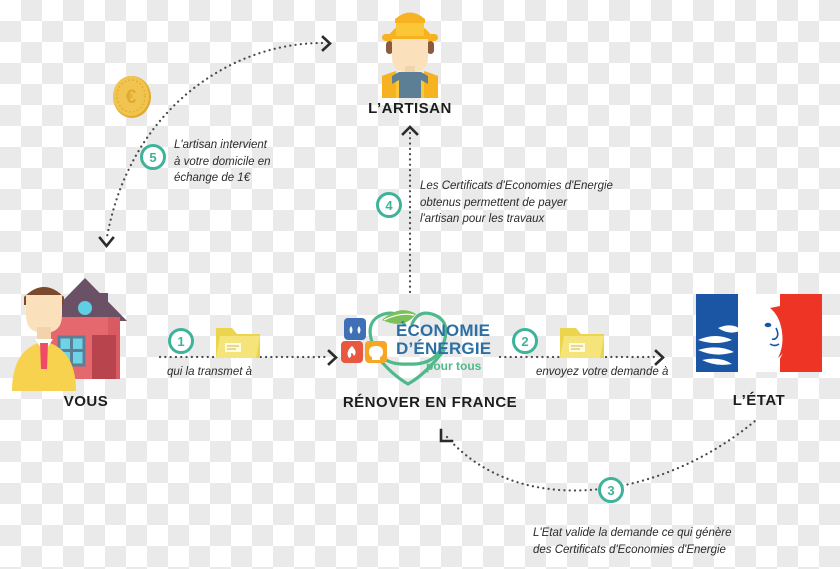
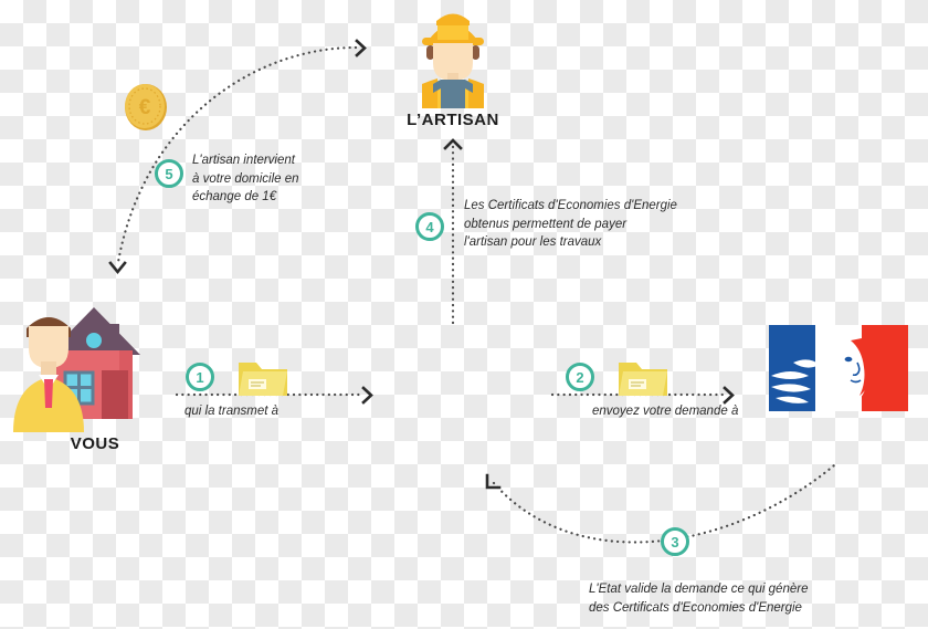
  L’ARTISAN
  VOUS
- ÉCONOMIE
- D’ÉNERGIE
- pour tous
- RÉNOVER EN FRANCE
- L’ÉTAT
  1
  qui la transmet à
  2
  envoyez votre demande à
  3
  L'Etat valide la demande ce qui génère
  des Certificats d'Economies d'Energie
  4
  Les Certificats d'Economies d'Energie
  obtenus permettent de payer
  l'artisan pour les travaux
  €
  5
  L'artisan intervient
  à votre domicile en
  échange de 1€
